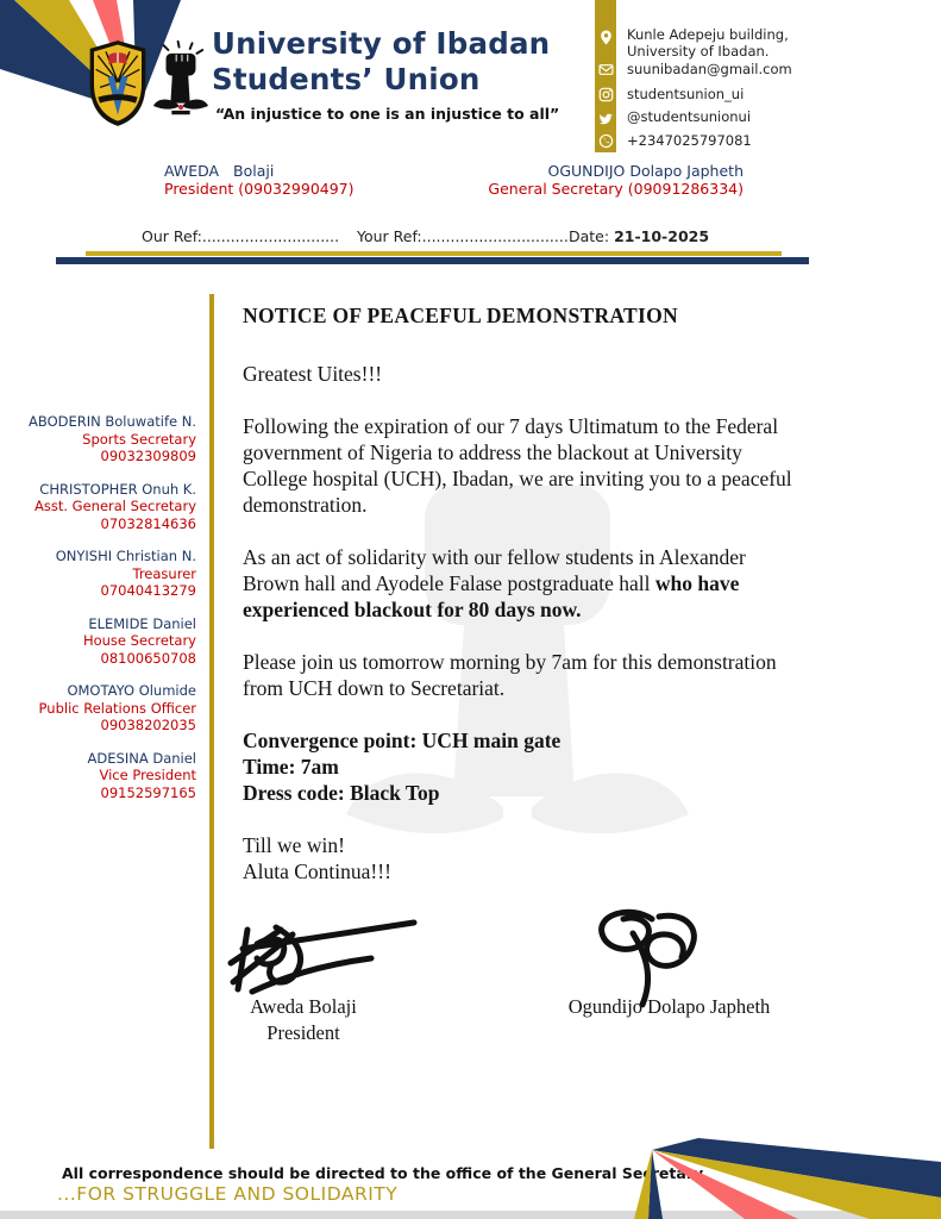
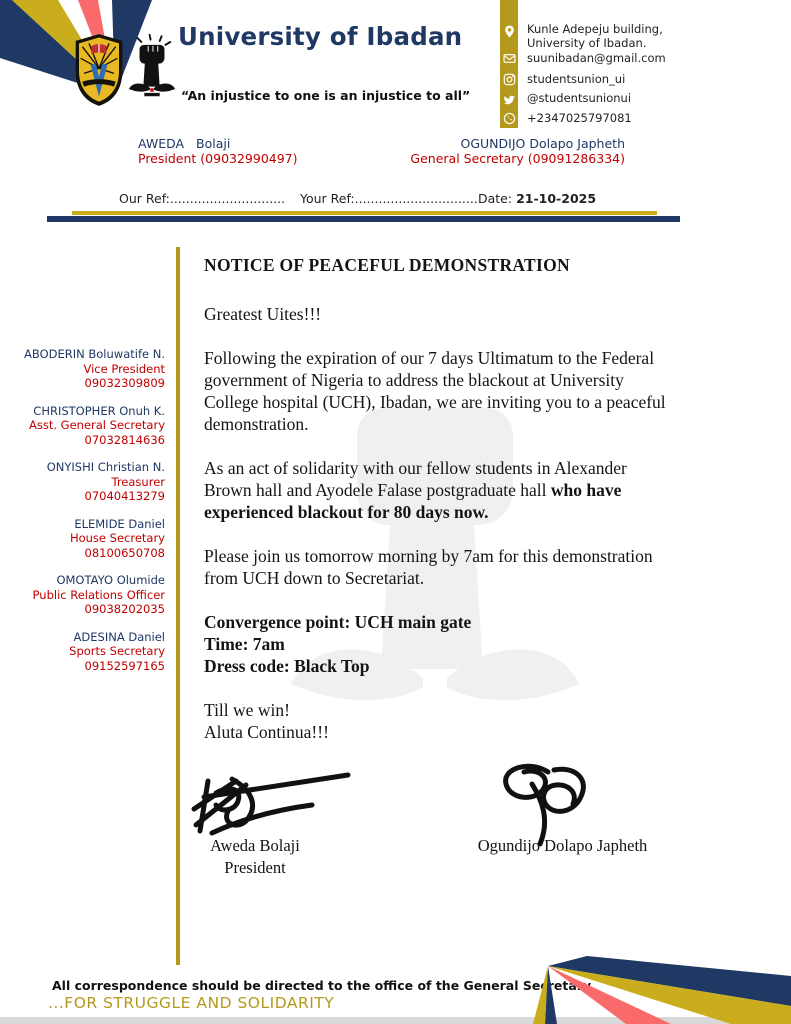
  University of Ibadan
- Students’ Union
  “An injustice to one is an injustice to all”
  Kunle Adepeju building,
  University of Ibadan.
  suunibadan@gmail.com
  studentsunion_ui
  @studentsunionui
  +2347025797081
  AWEDA Bolaji
  President (09032990497)
  OGUNDIJO Dolapo Japheth
  General Secretary (09091286334)
  Our Ref:.............................
  Your Ref:...............................
  Date: 21-10-2025
  ABODERIN Boluwatife N.
- Sports Secretary
+ Vice President
  09032309809
  CHRISTOPHER Onuh K.
  Asst. General Secretary
  07032814636
  ONYISHI Christian N.
  Treasurer
  07040413279
  ELEMIDE Daniel
  House Secretary
  08100650708
  OMOTAYO Olumide
  Public Relations Officer
  09038202035
  ADESINA Daniel
- Vice President
+ Sports Secretary
  09152597165
  NOTICE OF PEACEFUL DEMONSTRATION
  Greatest Uites!!!
  Following the expiration of our 7 days Ultimatum to the Federal government of Nigeria to address the blackout at University College hospital (UCH), Ibadan, we are inviting you to a peaceful demonstration.
  As an act of solidarity with our fellow students in Alexander Brown hall and Ayodele Falase postgraduate hall who have experienced blackout for 80 days now.
  Please join us tomorrow morning by 7am for this demonstration from UCH down to Secretariat.
  Convergence point: UCH main gate
  Time: 7am
  Dress code: Black Top
  Till we win!
  Aluta Continua!!!
  Aweda Bolaji
  President
  Ogundijo Dolapo Japheth
  All correspondence should be directed to the office of the General Seeta
  ...FOR STRUGGLE AND SOLIDARITY
